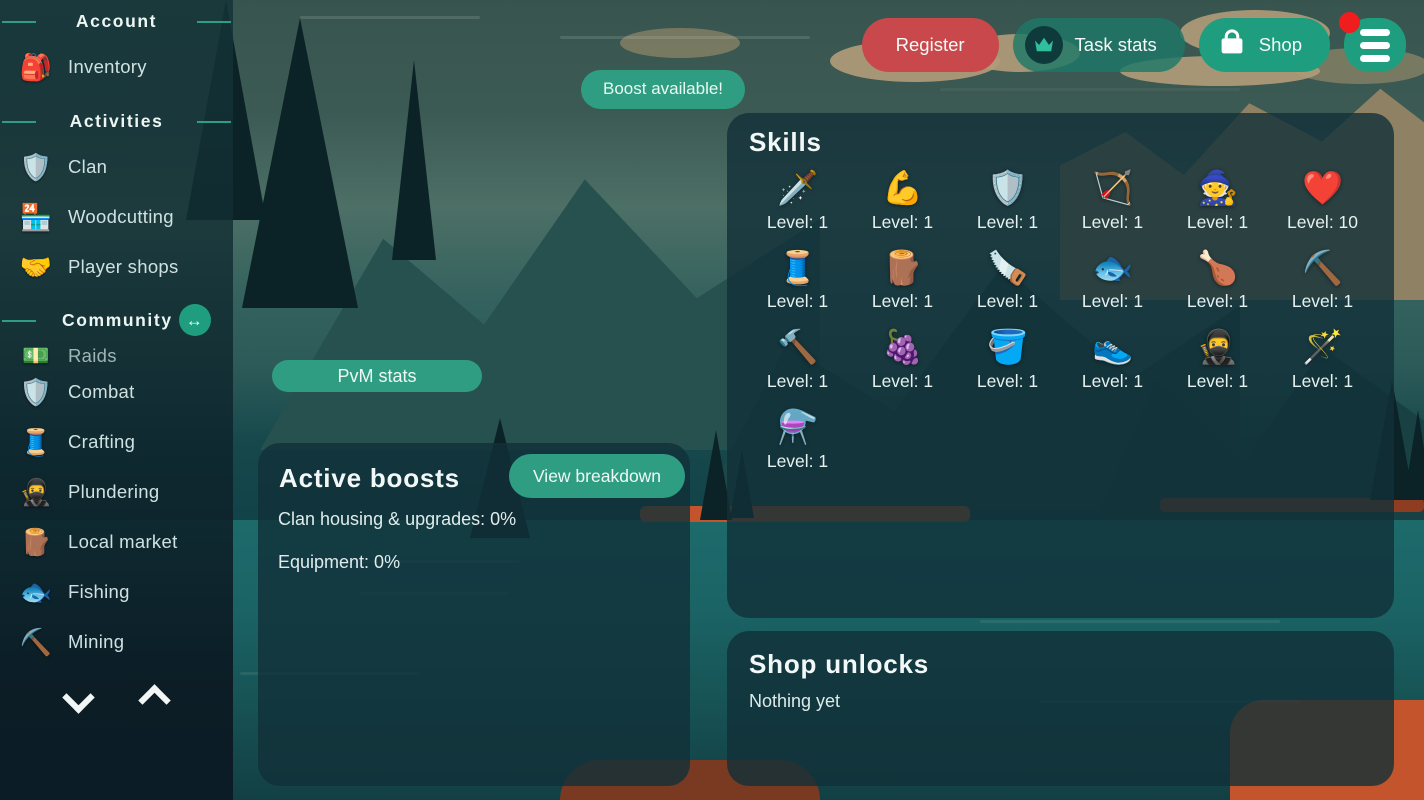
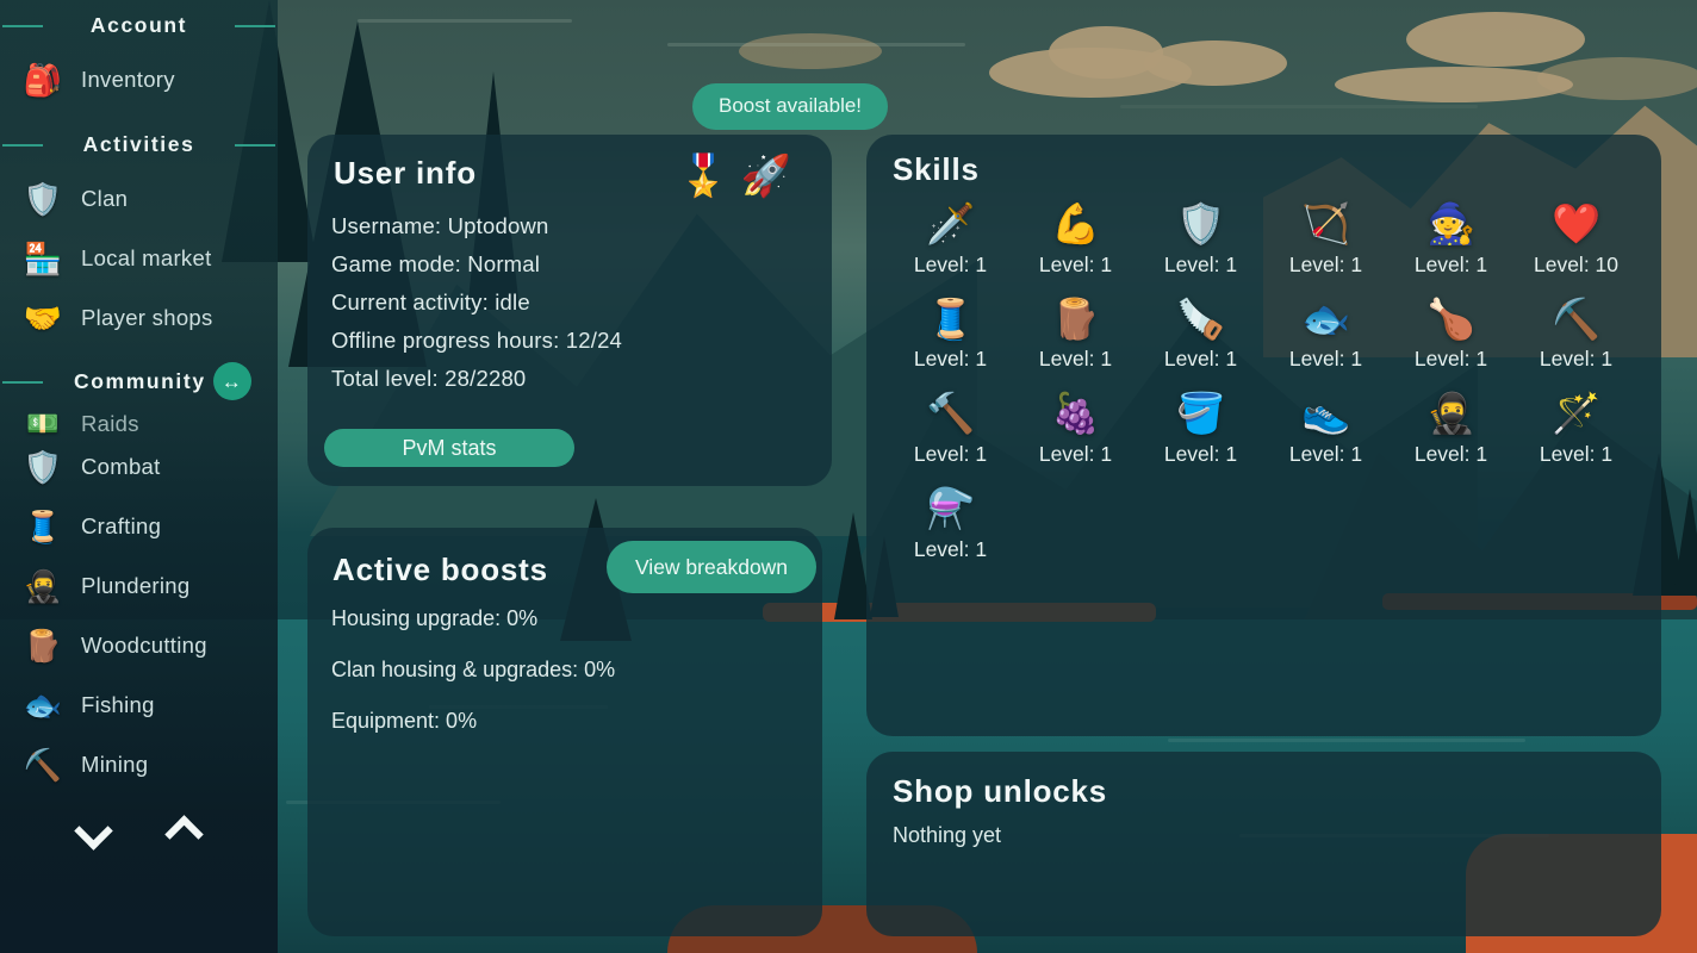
  Account
  🎒
  Inventory
  Activities
  🛡️
  Clan
  🏪
- Woodcutting
+ Local market
  🤝
  Player shops
  Community
  ↔
  💵
  Raids
  🛡️
  Combat
  🧵
  Crafting
  🥷
  Plundering
  🪵
- Local market
+ Woodcutting
  🐟
  Fishing
  ⛏️
  Mining
- Register
- Task stats
- Shop
  Boost available!
+ User info
+ 🎖️
+ 🚀
+ Username: Uptodown
+ Game mode: Normal
+ Current activity: idle
+ Offline progress hours: 12/24
+ Total level: 28/2280
  PvM stats
  Active boosts
  View breakdown
+ Housing upgrade: 0%
  Clan housing & upgrades: 0%
  Equipment: 0%
  Skills
  🗡️
  Level: 1
  💪
  Level: 1
  🛡️
  Level: 1
  🏹
  Level: 1
  🧙
  Level: 1
  ❤️
  Level: 10
  🧵
  Level: 1
  🪵
  Level: 1
  🪚
  Level: 1
  🐟
  Level: 1
  🍗
  Level: 1
  ⛏️
  Level: 1
  🔨
  Level: 1
  🍇
  Level: 1
  🪣
  Level: 1
  👟
  Level: 1
  🥷
  Level: 1
  🪄
  Level: 1
  ⚗️
  Level: 1
  Shop unlocks
  Nothing yet
